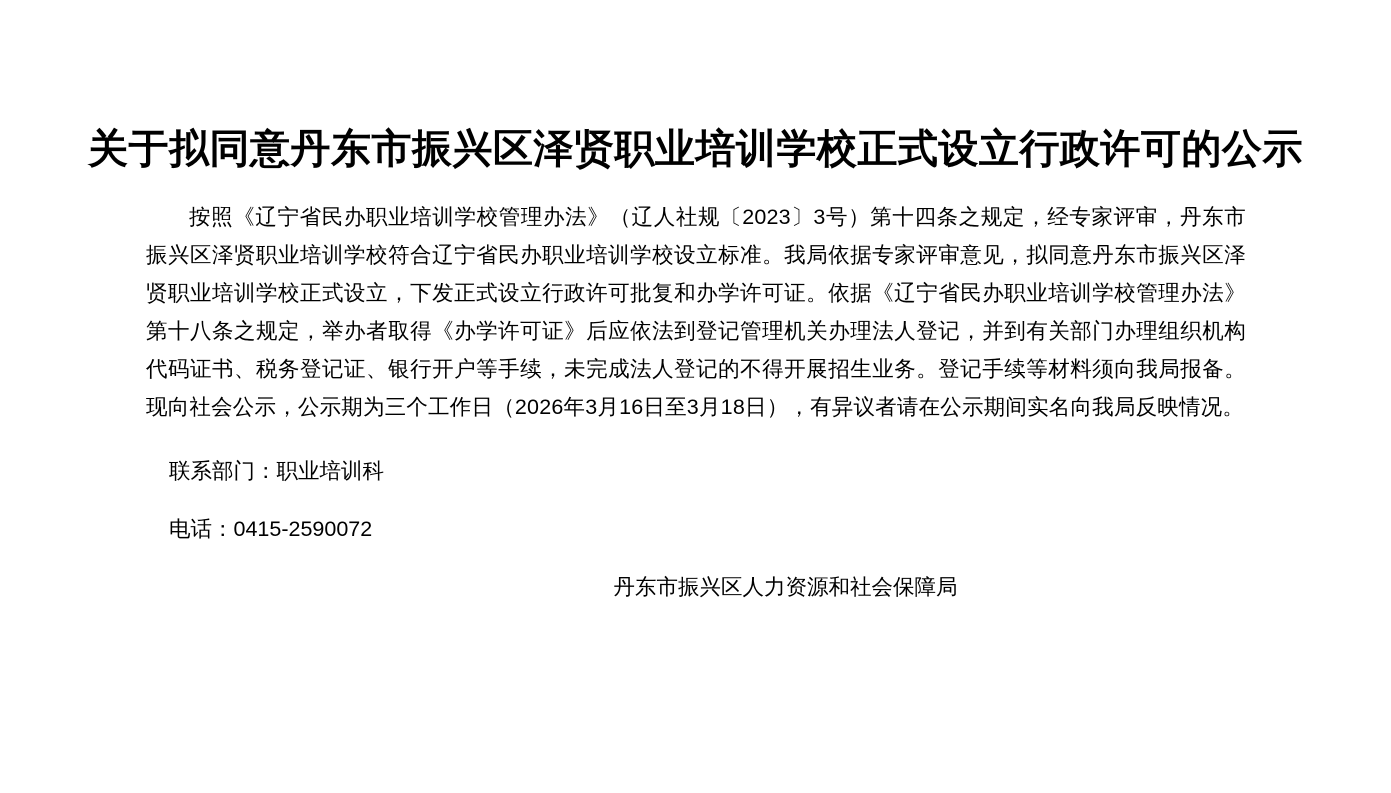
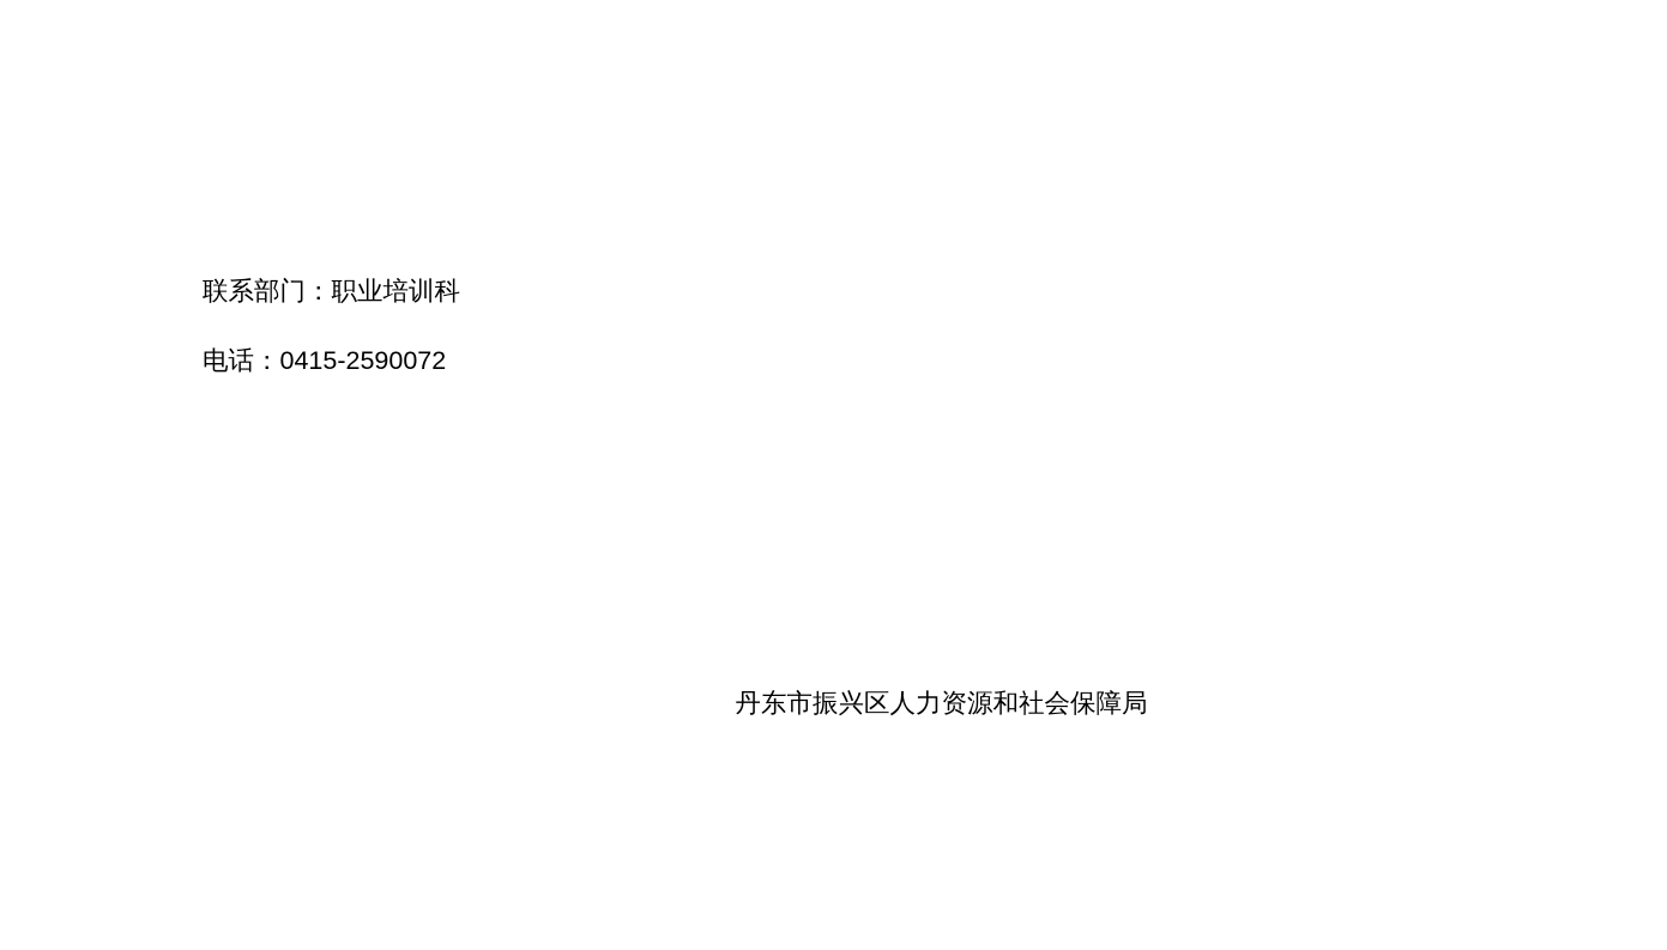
- 关于拟同意丹东市振兴区泽贤职业培训学校正式设立行政许可的公示
- 按照《辽宁省民办职业培训学校管理办法》（辽人社规〔2023〕3号）第十四条之规定，经专家评审，丹东市振兴区泽贤职业培训学校符合辽宁省民办职业培训学校设立标准。我局依据专家评审意见，拟同意丹东市振兴区泽贤职业培训学校正式设立，下发正式设立行政许可批复和办学许可证。依据《辽宁省民办职业培训学校管理办法》第十八条之规定，举办者取得《办学许可证》后应依法到登记管理机关办理法人登记，并到有关部门办理组织机构代码证书、税务登记证、银行开户等手续，未完成法人登记的不得开展招生业务。登记手续等材料须向我局报备。现向社会公示，公示期为三个工作日（2026年3月16日至3月18日），有异议者请在公示期间实名向我局反映情况。
  联系部门：职业培训科
  电话：0415-2590072
  丹东市振兴区人力资源和社会保障局
